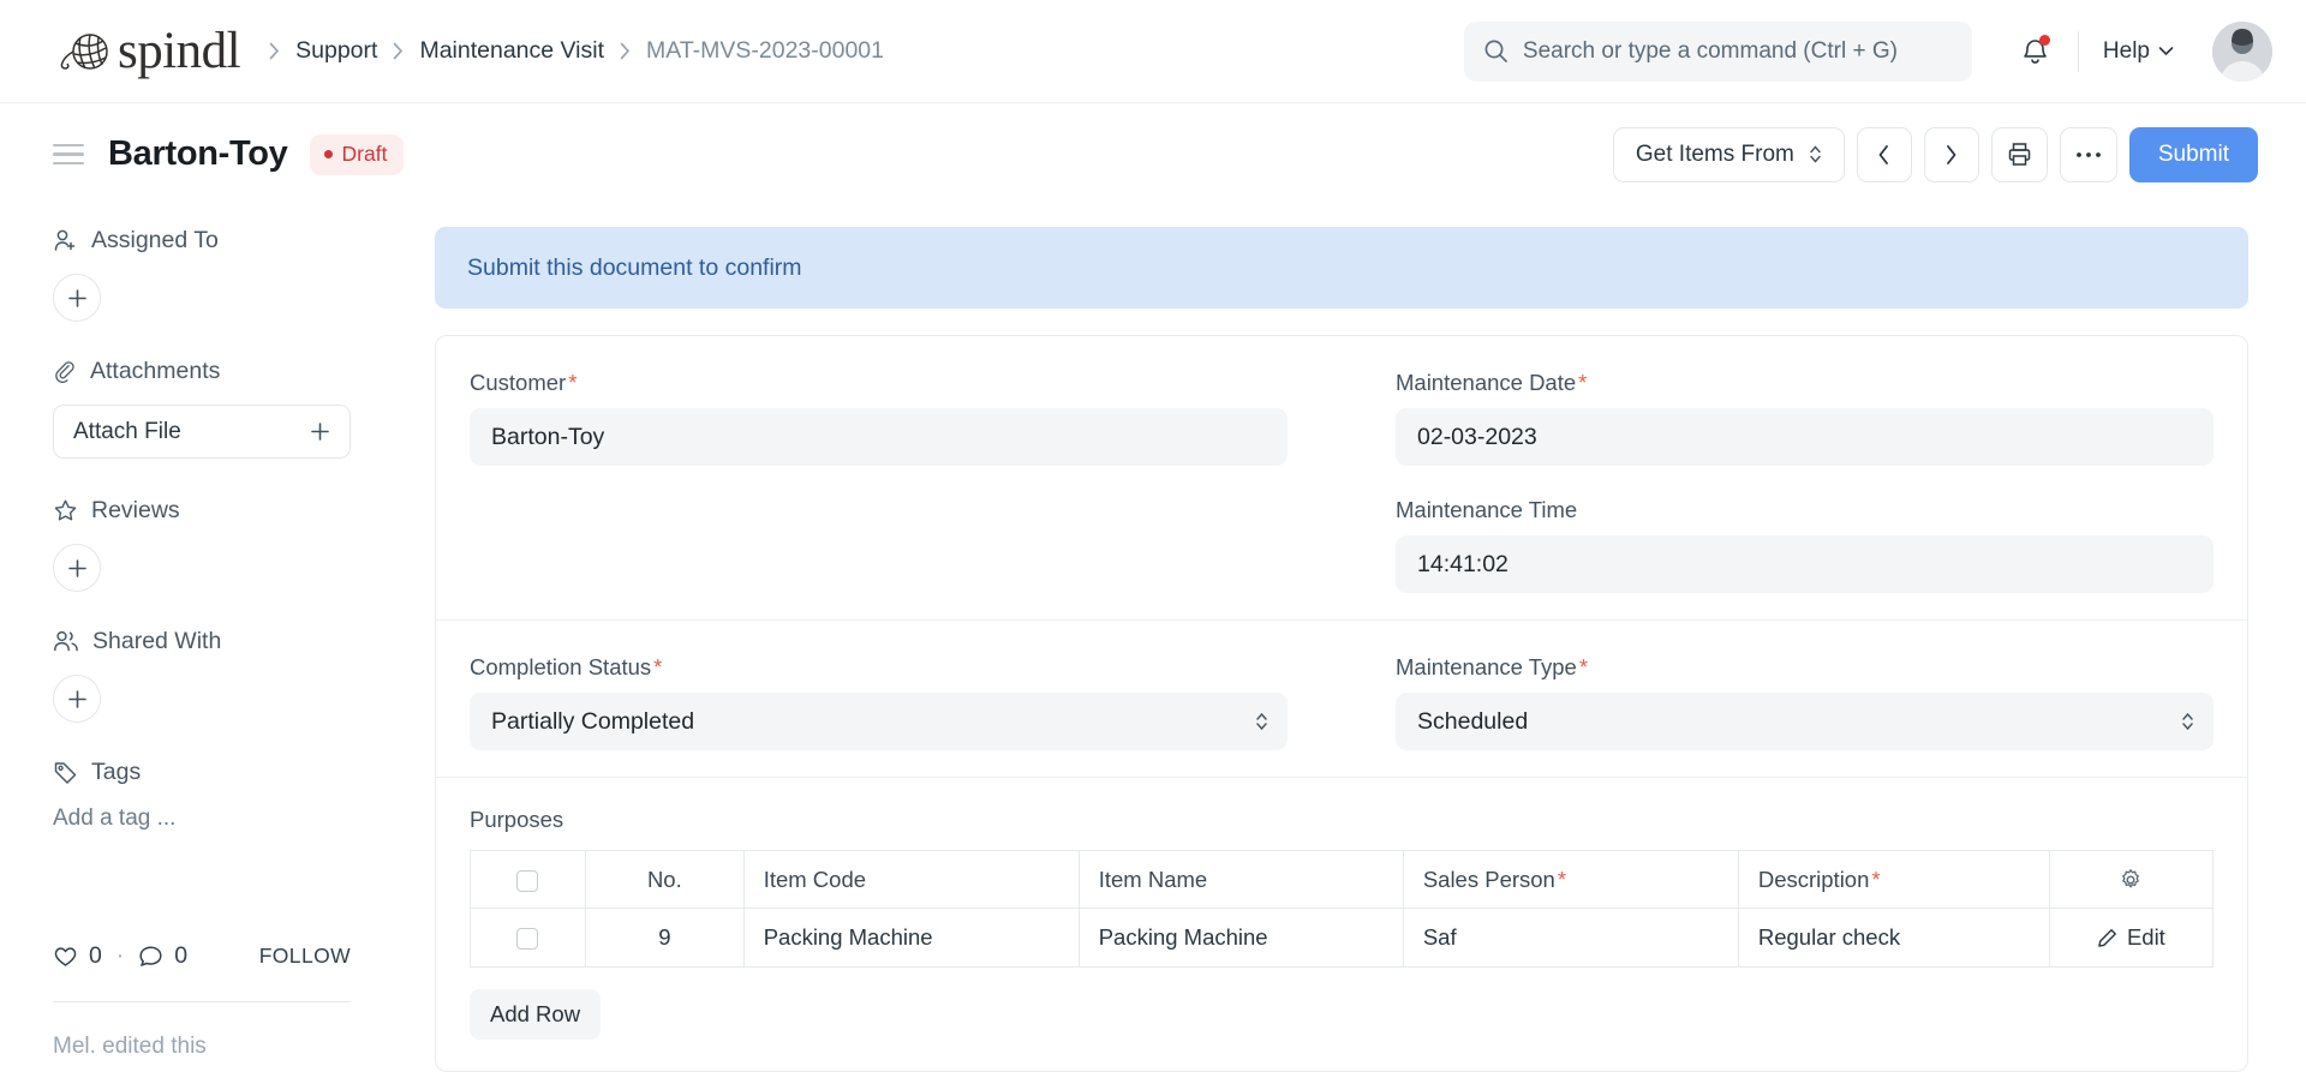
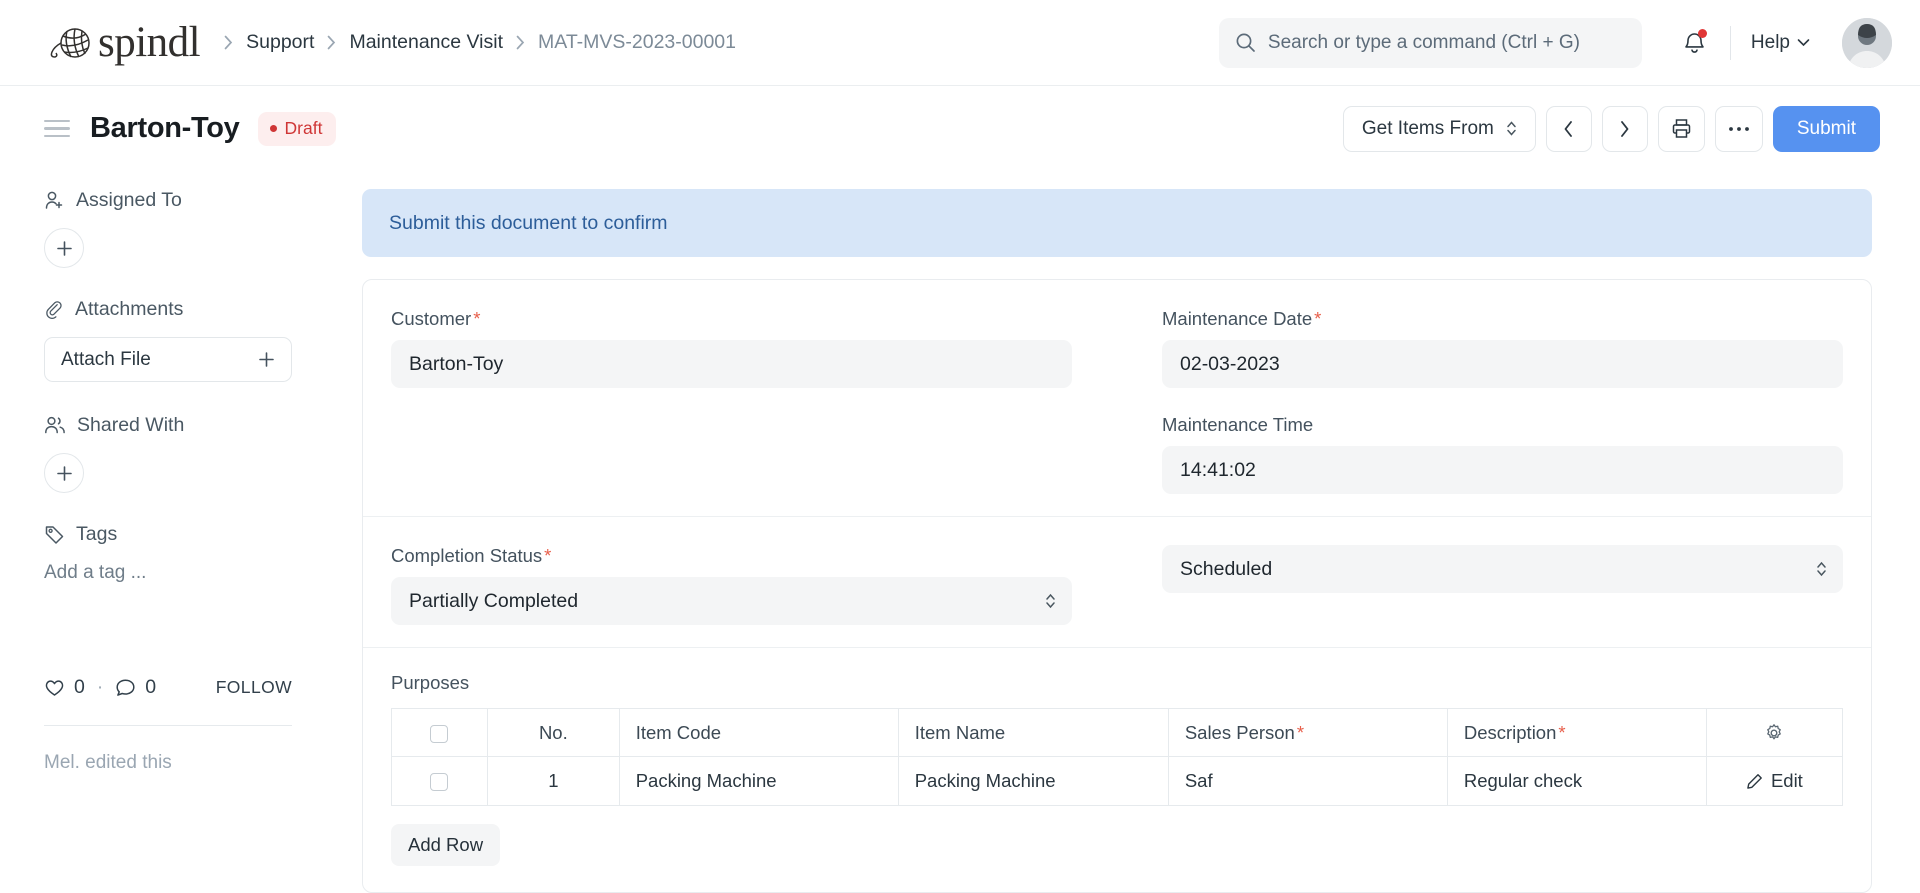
  spindl
  Support
  Maintenance Visit
  MAT-MVS-2023-00001
  Search or type a command (Ctrl + G)
  Help
  Barton-Toy
  Draft
  Get Items From
  Submit
  Assigned To
  Attachments
  Attach File
- Reviews
  Shared With
  Tags
  Add a tag ...
  0
  ·
  0
  FOLLOW
  Mel. edited this
  Submit this document to confirm
  Customer*
  Barton-Toy
  Maintenance Date*
  02-03-2023
  Maintenance Time
  14:41:02
  Completion Status*
  Partially Completed
- Maintenance Type*
  Scheduled
  Purposes
  	No.	Item Code	Item Name	Sales Person*	Description*
- 	9	Packing Machine	Packing Machine	Saf	Regular check	Edit
+ 	1	Packing Machine	Packing Machine	Saf	Regular check	Edit
  Add Row
